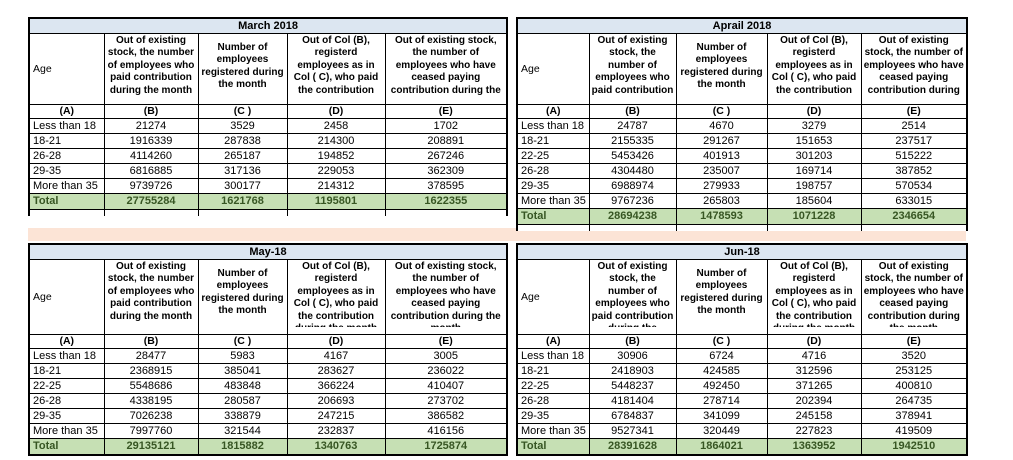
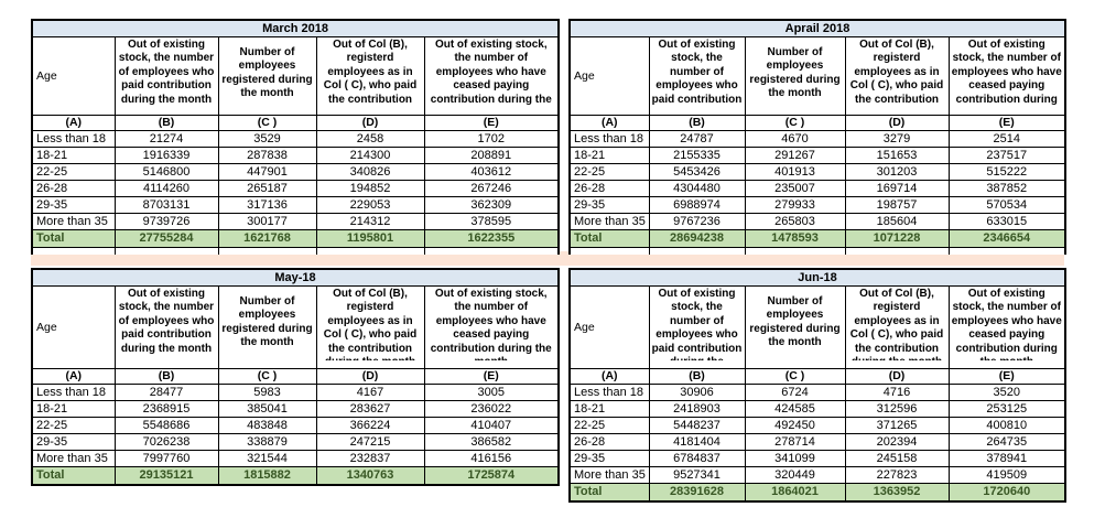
  March 2018
  Age	Out of existing stock, the number of employees who paid contribution during the month	Number of employees registered during the month	Out of Col (B), registerd employees as in Col ( C), who paid the contribution	Out of existing stock, the number of employees who have ceased paying contribution during the
  (A)	(B)	(C )	(D)	(E)
  Less than 18	21274	3529	2458	1702
  18-21	1916339	287838	214300	208891
+ 22-25	5146800	447901	340826	403612
  26-28	4114260	265187	194852	267246
- 29-35	6816885	317136	229053	362309
+ 29-35	8703131	317136	229053	362309
  More than 35	9739726	300177	214312	378595
  Total	27755284	1621768	1195801	1622355
  Aprail 2018
  Age	Out of existing stock, the number of employees who paid contribution	Number of employees registered during the month	Out of Col (B), registerd employees as in Col ( C), who paid the contribution	Out of existing stock, the number of employees who have ceased paying contribution during
  (A)	(B)	(C )	(D)	(E)
  Less than 18	24787	4670	3279	2514
  18-21	2155335	291267	151653	237517
  22-25	5453426	401913	301203	515222
  26-28	4304480	235007	169714	387852
  29-35	6988974	279933	198757	570534
  More than 35	9767236	265803	185604	633015
  Total	28694238	1478593	1071228	2346654
  May-18
  Age	Out of existing stock, the number of employees who paid contribution during the month	Number of employees registered during the month	Out of Col (B), registerd employees as in Col ( C), who paid the contribution	Out of existing stock, the number of employees who have ceased paying contribution during the
  (A)	(B)	(C )	(D)	(E)
  Less than 18	28477	5983	4167	3005
  18-21	2368915	385041	283627	236022
  22-25	5548686	483848	366224	410407
- 26-28	4338195	280587	206693	273702
  29-35	7026238	338879	247215	386582
  More than 35	7997760	321544	232837	416156
  Total	29135121	1815882	1340763	1725874
  Jun-18
  Age	Out of existing stock, the number of employees who paid contribution	Number of employees registered during the month	Out of Col (B), registerd employees as in Col ( C), who paid the contribution	Out of existing stock, the number of employees who have ceased paying contribution during
  (A)	(B)	(C )	(D)	(E)
  Less than 18	30906	6724	4716	3520
  18-21	2418903	424585	312596	253125
  22-25	5448237	492450	371265	400810
  26-28	4181404	278714	202394	264735
  29-35	6784837	341099	245158	378941
  More than 35	9527341	320449	227823	419509
- Total	28391628	1864021	1363952	1942510
+ Total	28391628	1864021	1363952	1720640
